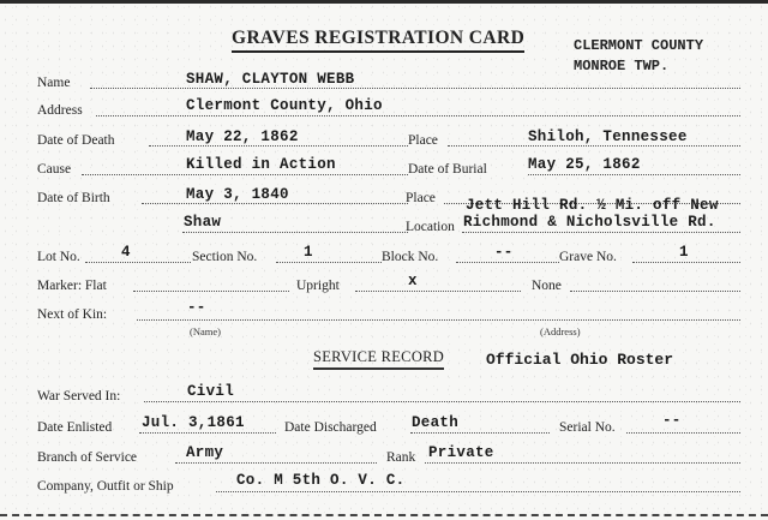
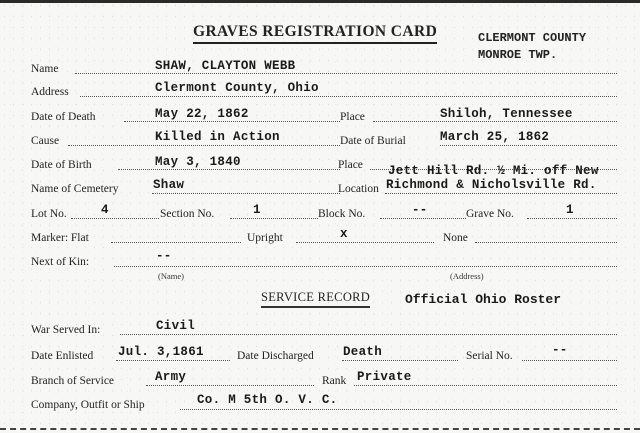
  GRAVES REGISTRATION CARD
  CLERMONT COUNTY
  MONROE TWP.
  Name
  SHAW, CLAYTON WEBB
  Address
  Clermont County, Ohio
  Date of Death
  May 22, 1862
  Place
  Shiloh, Tennessee
  Cause
  Killed in Action
  Date of Burial
- May 25, 1862
+ March 25, 1862
  Date of Birth
  May 3, 1840
  Place
  Jett Hill Rd. ½ Mi. off New
+ Name of Cemetery
  Shaw
  Location
  Richmond & Nicholsville Rd.
  Lot No.
  4
  Section No.
  1
  Block No.
  --
  Grave No.
  1
  Marker: Flat
  Upright
  x
  None
  Next of Kin:
  --
  (Name)
  (Address)
  SERVICE RECORD
  Official Ohio Roster
  War Served In:
  Civil
  Date Enlisted
  Jul. 3,1861
  Date Discharged
  Death
  Serial No.
  --
  Branch of Service
  Army
  Rank
  Private
  Company, Outfit or Ship
  Co. M 5th O. V. C.
